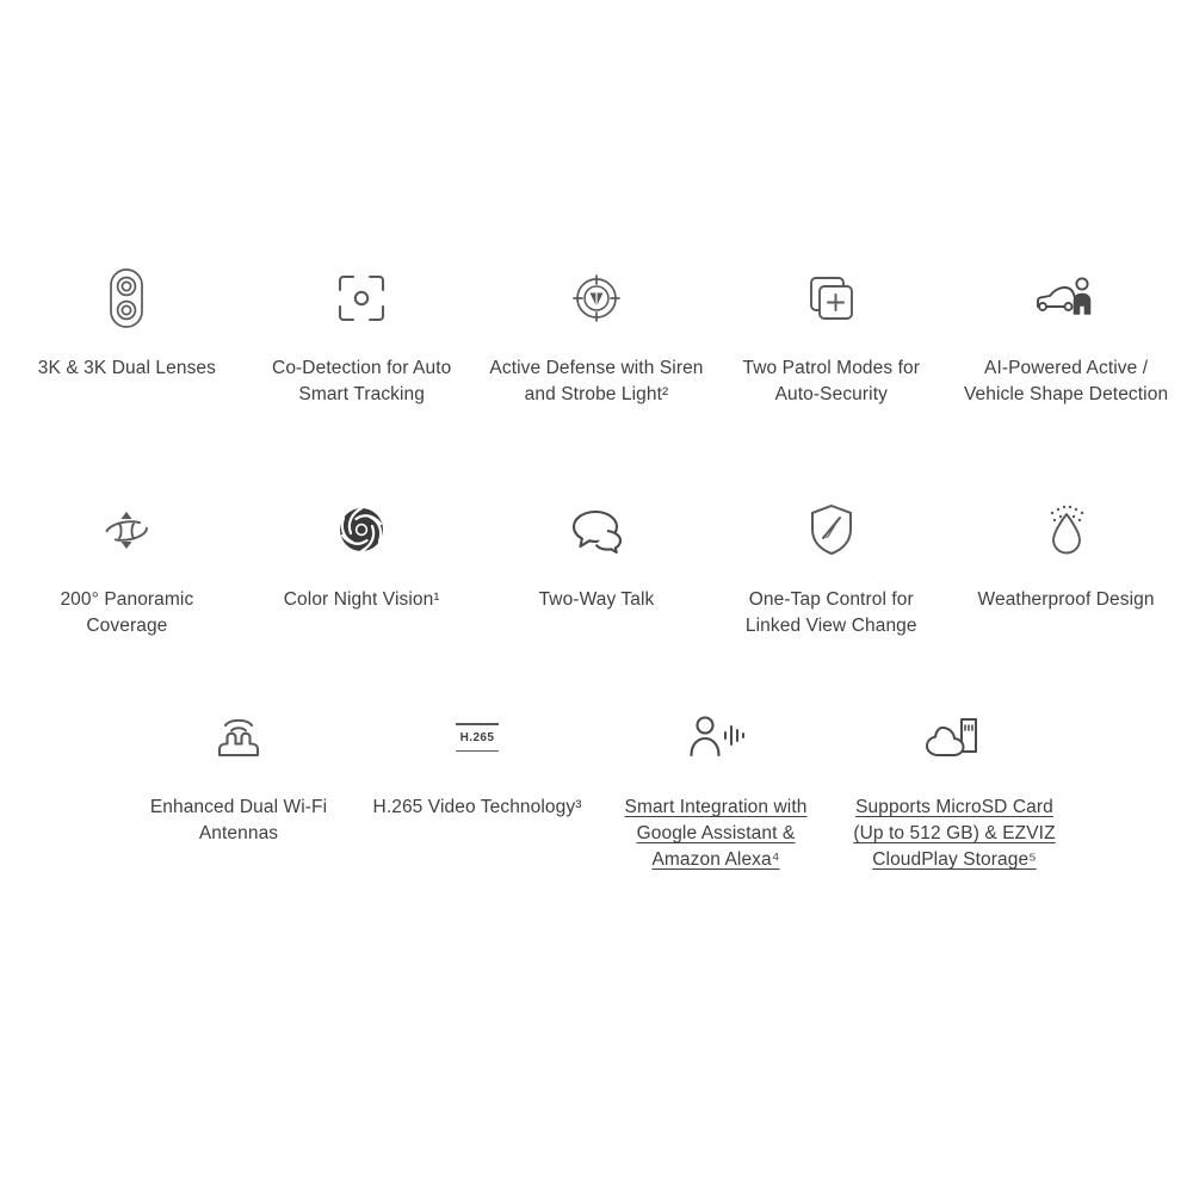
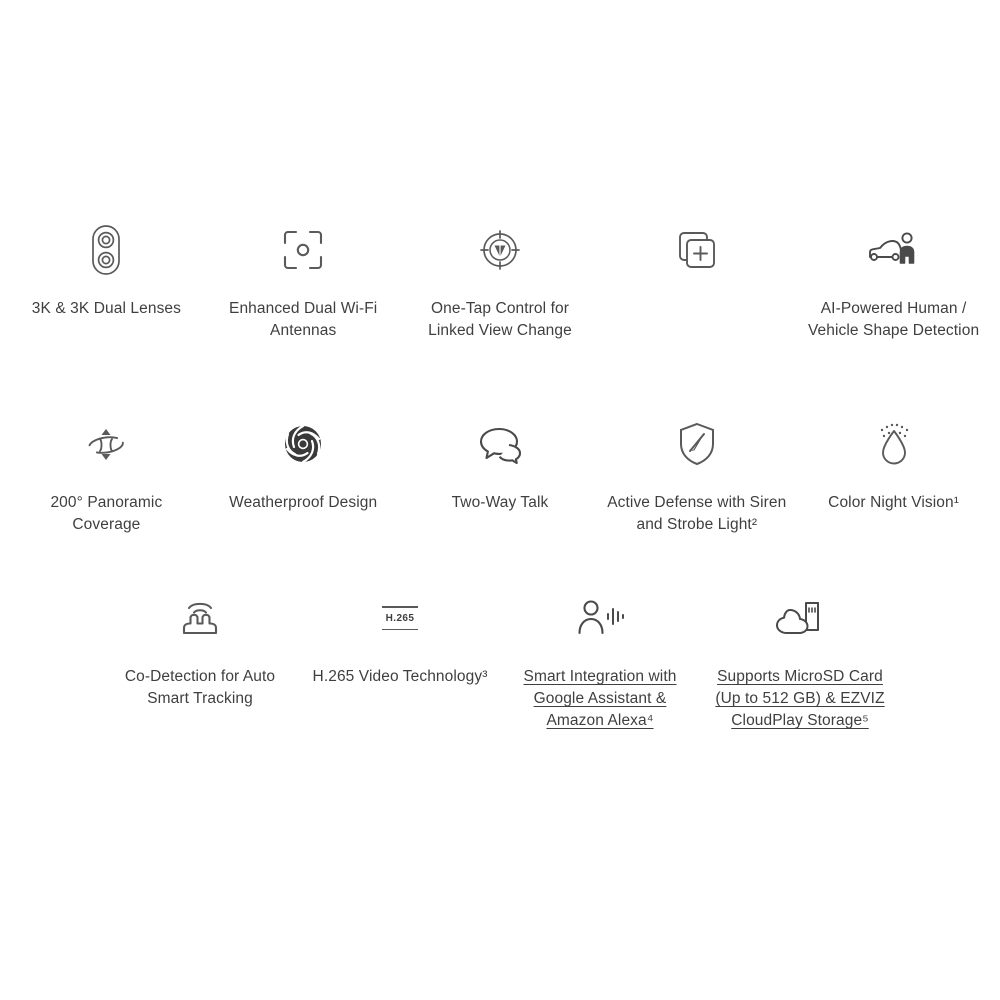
  3K & 3K Dual Lenses
- Co-Detection for Auto Smart Tracking
+ Enhanced Dual Wi-Fi Antennas
- Active Defense with Siren and Strobe Light²
+ One-Tap Control for Linked View Change
- Two Patrol Modes for Auto-Security
- AI-Powered Active / Vehicle Shape Detection
+ AI-Powered Human / Vehicle Shape Detection
  200° Panoramic Coverage
- Color Night Vision¹
+ Weatherproof Design
  Two-Way Talk
- One-Tap Control for Linked View Change
+ Active Defense with Siren and Strobe Light²
- Weatherproof Design
+ Color Night Vision¹
- Enhanced Dual Wi-Fi Antennas
+ Co-Detection for Auto Smart Tracking
  H.265
  H.265 Video Technology³
  Smart Integration with Google Assistant & Amazon Alexa⁴
  Supports MicroSD Card (Up to 512 GB) & EZVIZ CloudPlay Storage⁵
